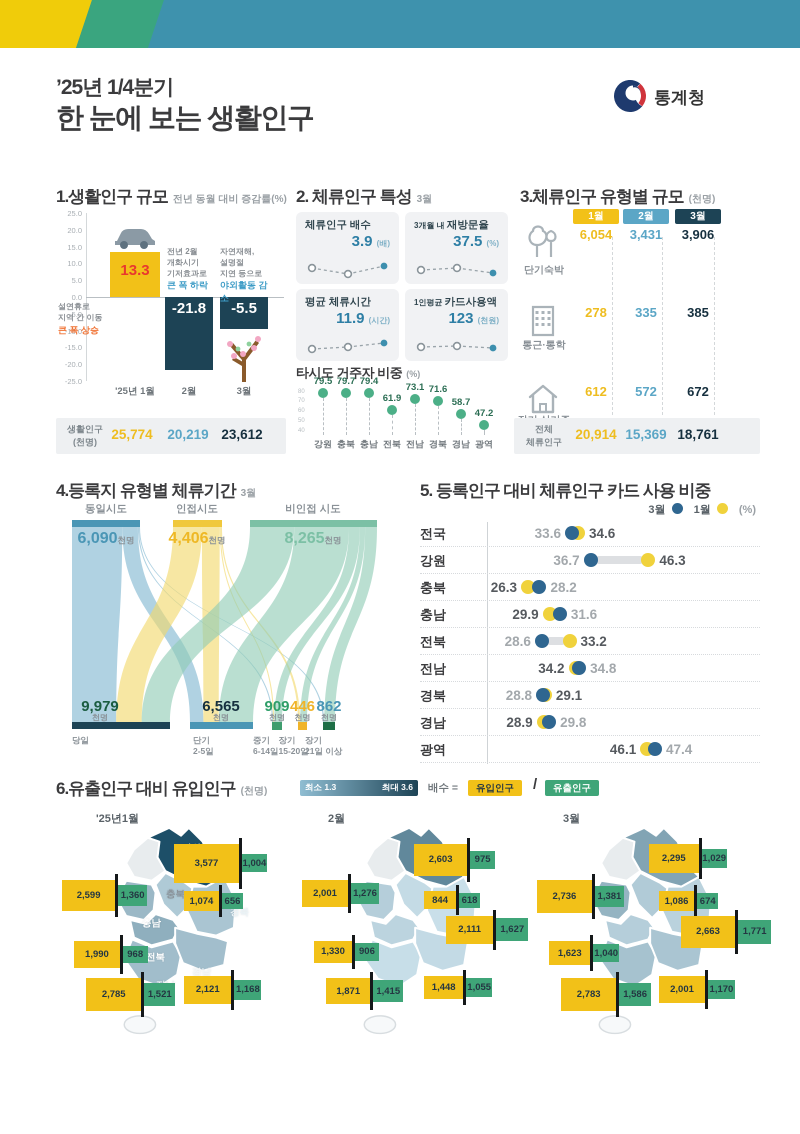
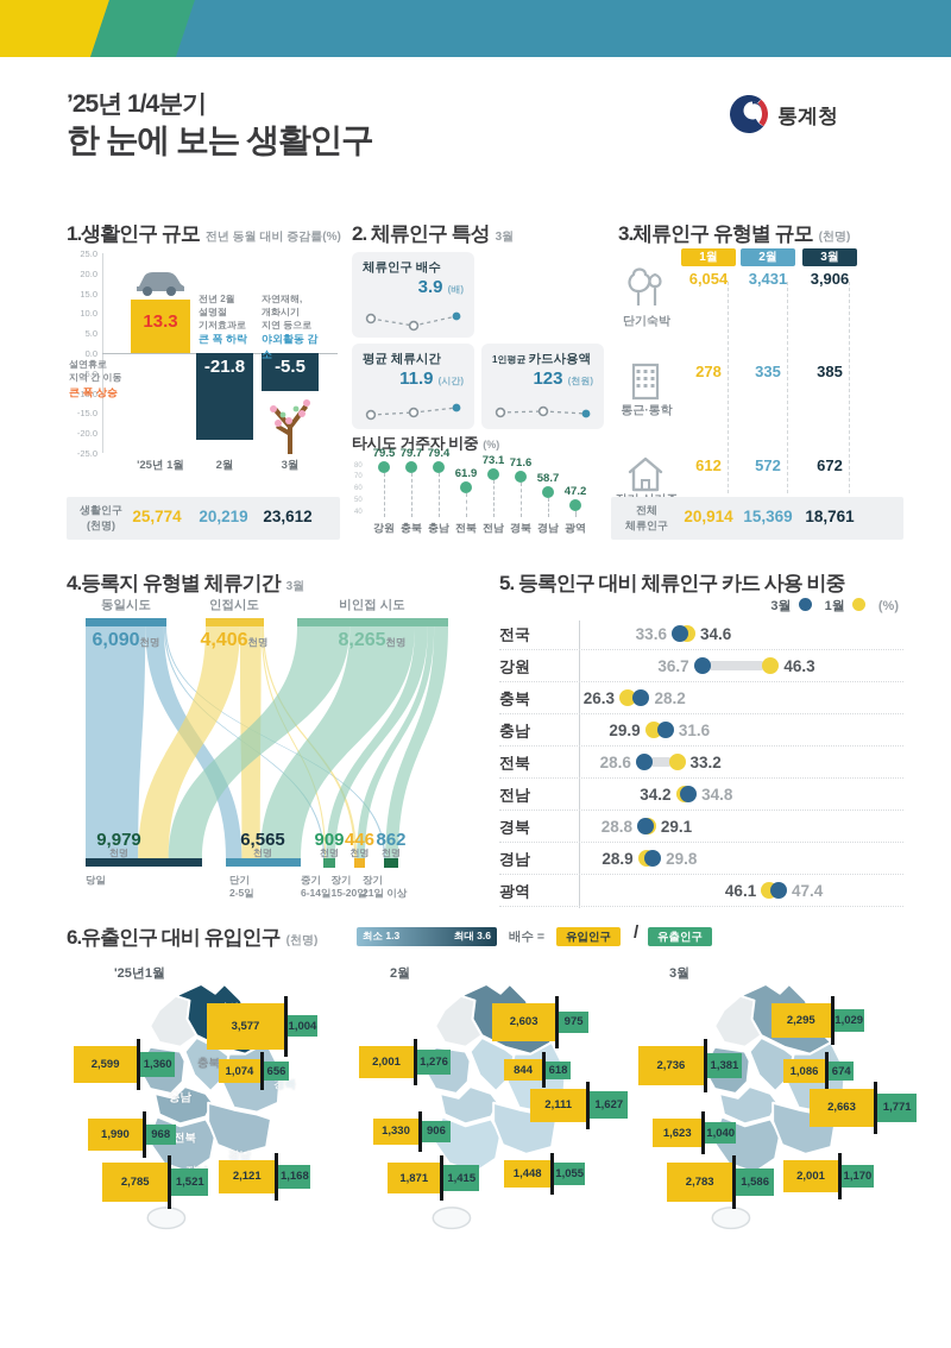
  ’25년 1/4분기
  한 눈에 보는 생활인구
  통계청
  1.생활인구 규모
  전년 동월 대비 증감률(%)
  25.0
  20.0
  15.0
  10.0
  5.0
  0.0
  -5.0
  -10.0
  -15.0
  -20.0
  -25.0
  13.3
  설연휴로
  지역 간 이동
  큰 폭 상승
  '25년 1월
  -21.8
  전년 2월
- 개화시기
+ 설명절
  기저효과로
  큰 폭 하락
  2월
  -5.5
  자연재해,
- 설명절
+ 개화시기
  지연 등으로
  야외활동 감소
  3월
  생활인구
  (천명)
  25,774
  20,219
  23,612
  2. 체류인구 특성
  3월
  체류인구 배수
  3.9 (배)
- 3개월 내 재방문율
- 37.5 (%)
  평균 체류시간
  11.9 (시간)
  1인평균 카드사용액
  123 (천원)
  타시도 거주자 비중
  (%)
  79.5
  강원
  79.7
  충북
  79.4
  충남
  61.9
  전북
  73.1
  전남
  71.6
  경북
  58.7
  경남
  47.2
  광역
  3.체류인구 유형별 규모
  (천명)
  1월
  2월
  3월
  단기숙박
  6,054
  3,431
  3,906
  통근·통학
  278
  335
  385
  612
  572
  672
  전체
  체류인구
  20,914
  15,369
  18,761
  4.등록지 유형별 체류기간
  3월
  동일시도
  6,090천명
  인접시도
  4,406천명
  비인접 시도
  8,265천명
  9,979
  천명
  당일
  6,565
  천명
  단기
  2-5일
  909
  천명
  중기
  6-14일
  446
  천명
  장기
  15-20일
  862
  천명
  장기
  21일 이상
  5. 등록인구 대비 체류인구 카드 사용 비중
  3월 1월 (%)
  전국
  33.6
  34.6
  강원
  36.7
  46.3
  충북
  26.3
  28.2
  충남
  29.9
  31.6
  전북
  28.6
  33.2
  전남
  34.2
  34.8
  경북
  28.8
  29.1
  경남
  28.9
  29.8
  광역
  46.1
  47.4
  6.유출인구 대비 유입인구
  (천명)
  최소 1.3
  최대 3.6
  배수 =
  유입인구
  /
  유출인구
  '25년1월
  충북
  충남
  경북
  전북
  경남
  3,577
  1,004
  1,074
  656
  2,599
  1,360
  1,990
  968
  2,785
  1,521
  2,121
  1,168
  2월
  2,603
  975
  844
  618
  2,001
  1,276
  2,111
  1,627
  1,330
  906
  1,871
  1,415
  1,448
  1,055
  3월
  2,295
  1,029
  1,086
  674
  2,736
  1,381
  2,663
  1,771
  1,623
  1,040
  2,783
  1,586
  2,001
  1,170
